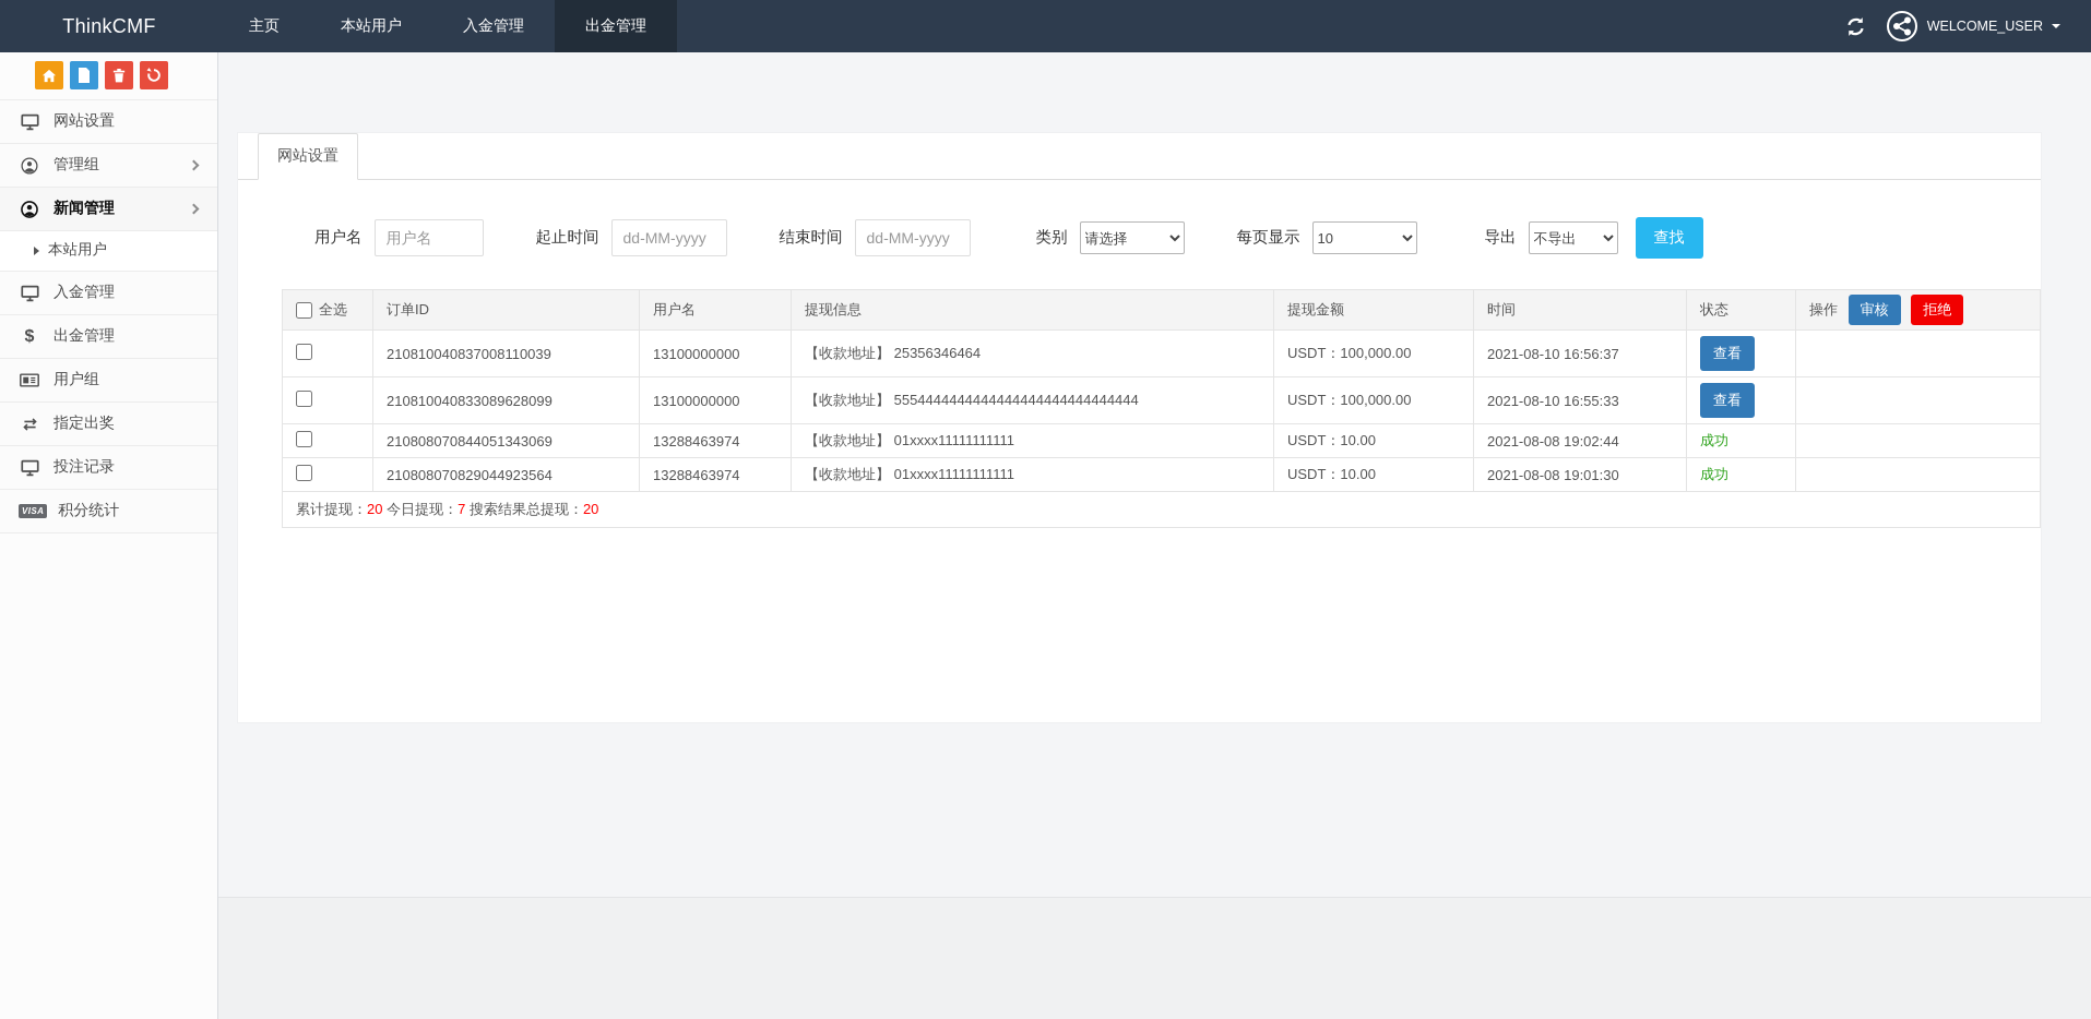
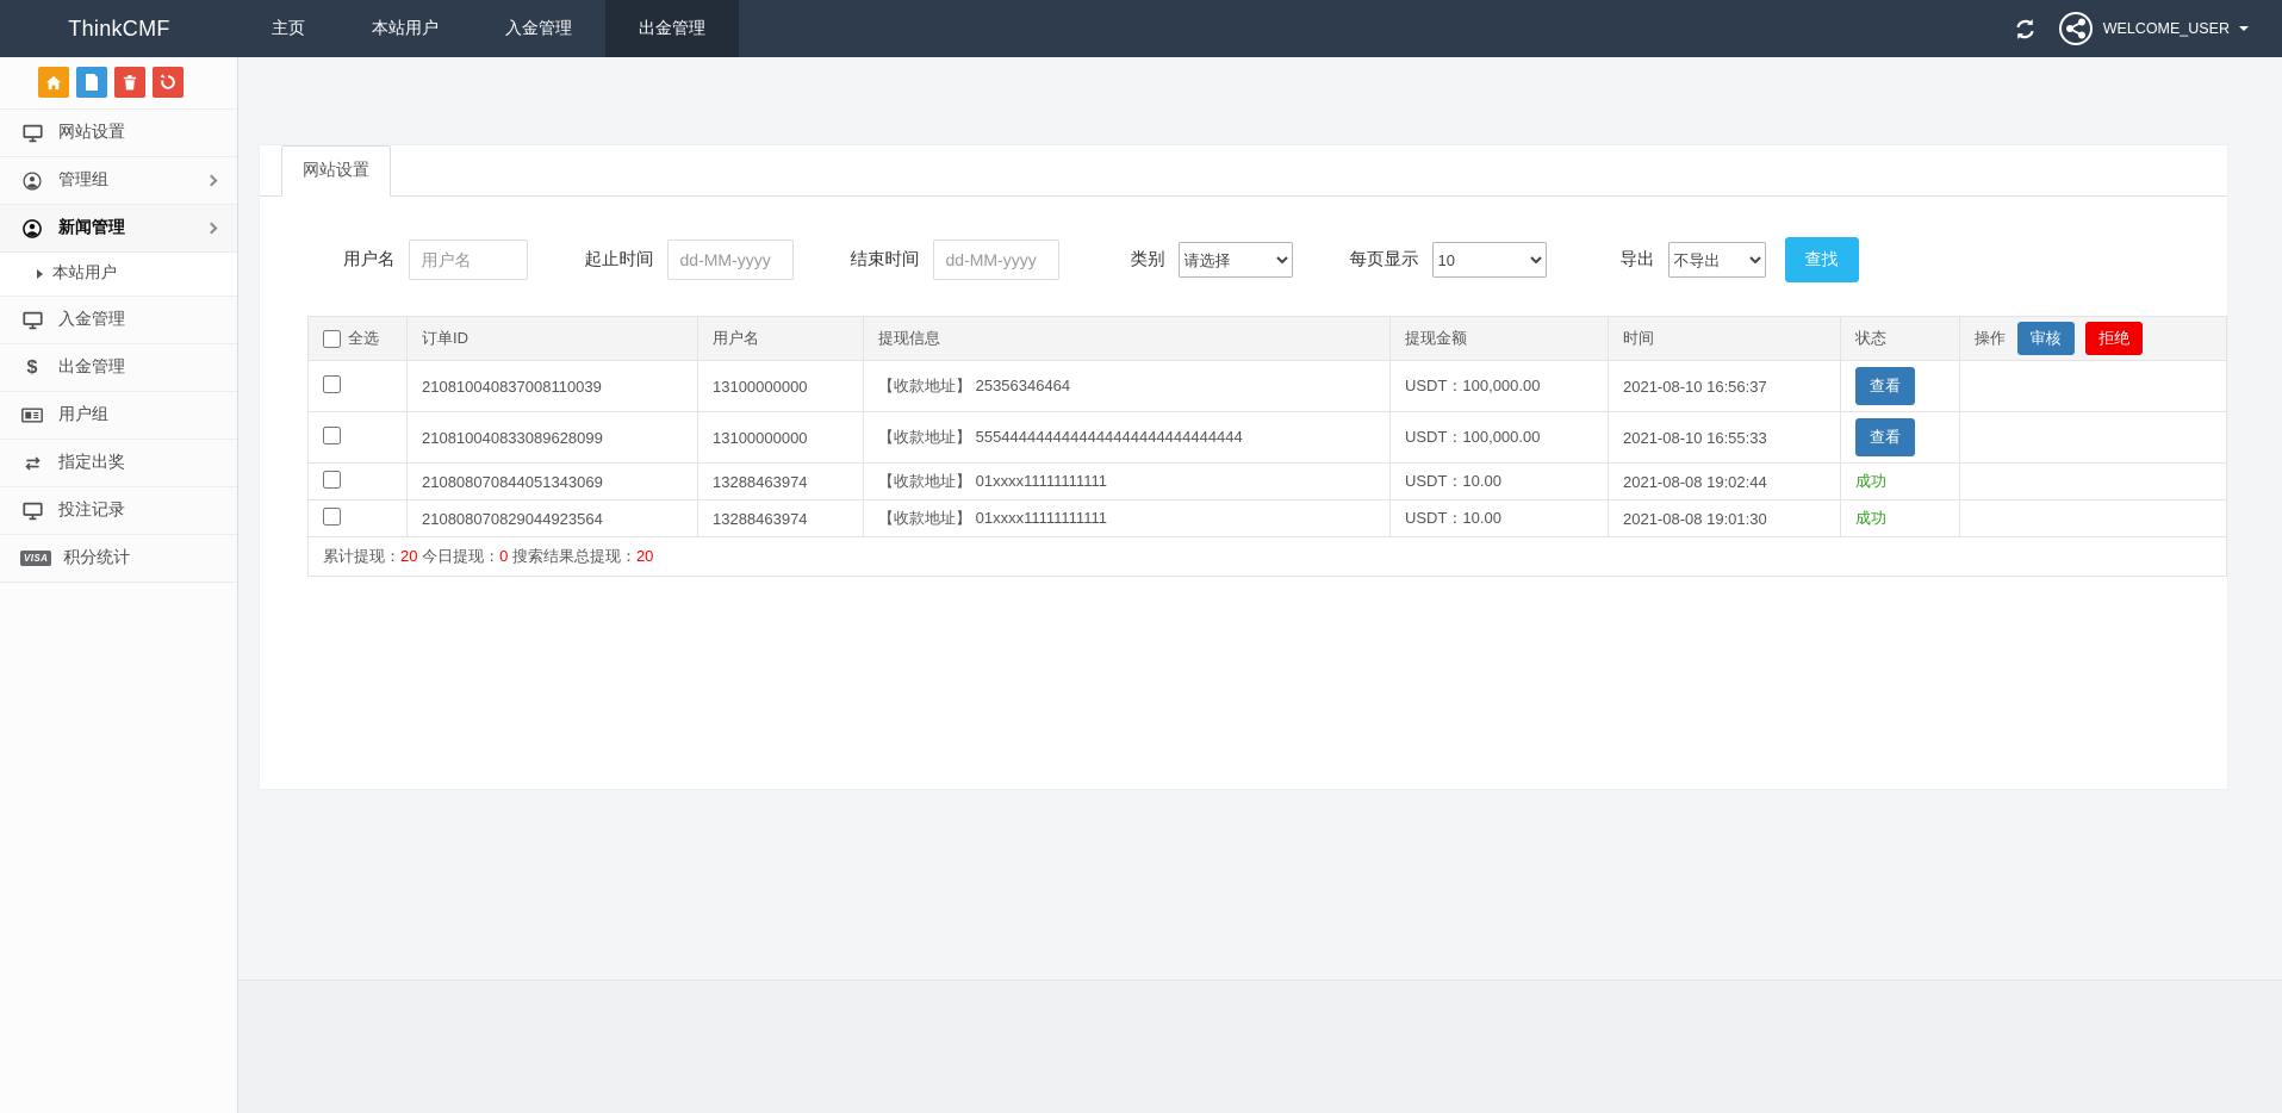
  ThinkCMF
  主页
  本站用户
  入金管理
  出金管理
  WELCOME_USER
  网站设置
  管理组
  新闻管理
  本站用户
  入金管理
  $
  出金管理
  用户组
  指定出奖
  投注记录
  VISA
  积分统计
  网站设置
  用户名
  用户名
  起止时间
  dd-MM-yyyy
  结束时间
  dd-MM-yyyy
  类别
  请选择
  每页显示
  10
  导出
  不导出
  查找
  全选	订单ID	用户名	提现信息	提现金额	时间	状态	操作 审核 拒绝
  	210810040837008110039	13100000000	【收款地址】 25356346464	USDT：100,000.00	2021-08-10 16:56:37	查看
  	210810040833089628099	13100000000	【收款地址】 5554444444444444444444444444444	USDT：100,000.00	2021-08-10 16:55:33	查看
  	210808070844051343069	13288463974	【收款地址】 01xxxx11111111111	USDT：10.00	2021-08-08 19:02:44	成功
  	210808070829044923564	13288463974	【收款地址】 01xxxx11111111111	USDT：10.00	2021-08-08 19:01:30	成功
- 累计提现：20 今日提现：7 搜索结果总提现：20
+ 累计提现：20 今日提现：0 搜索结果总提现：20
